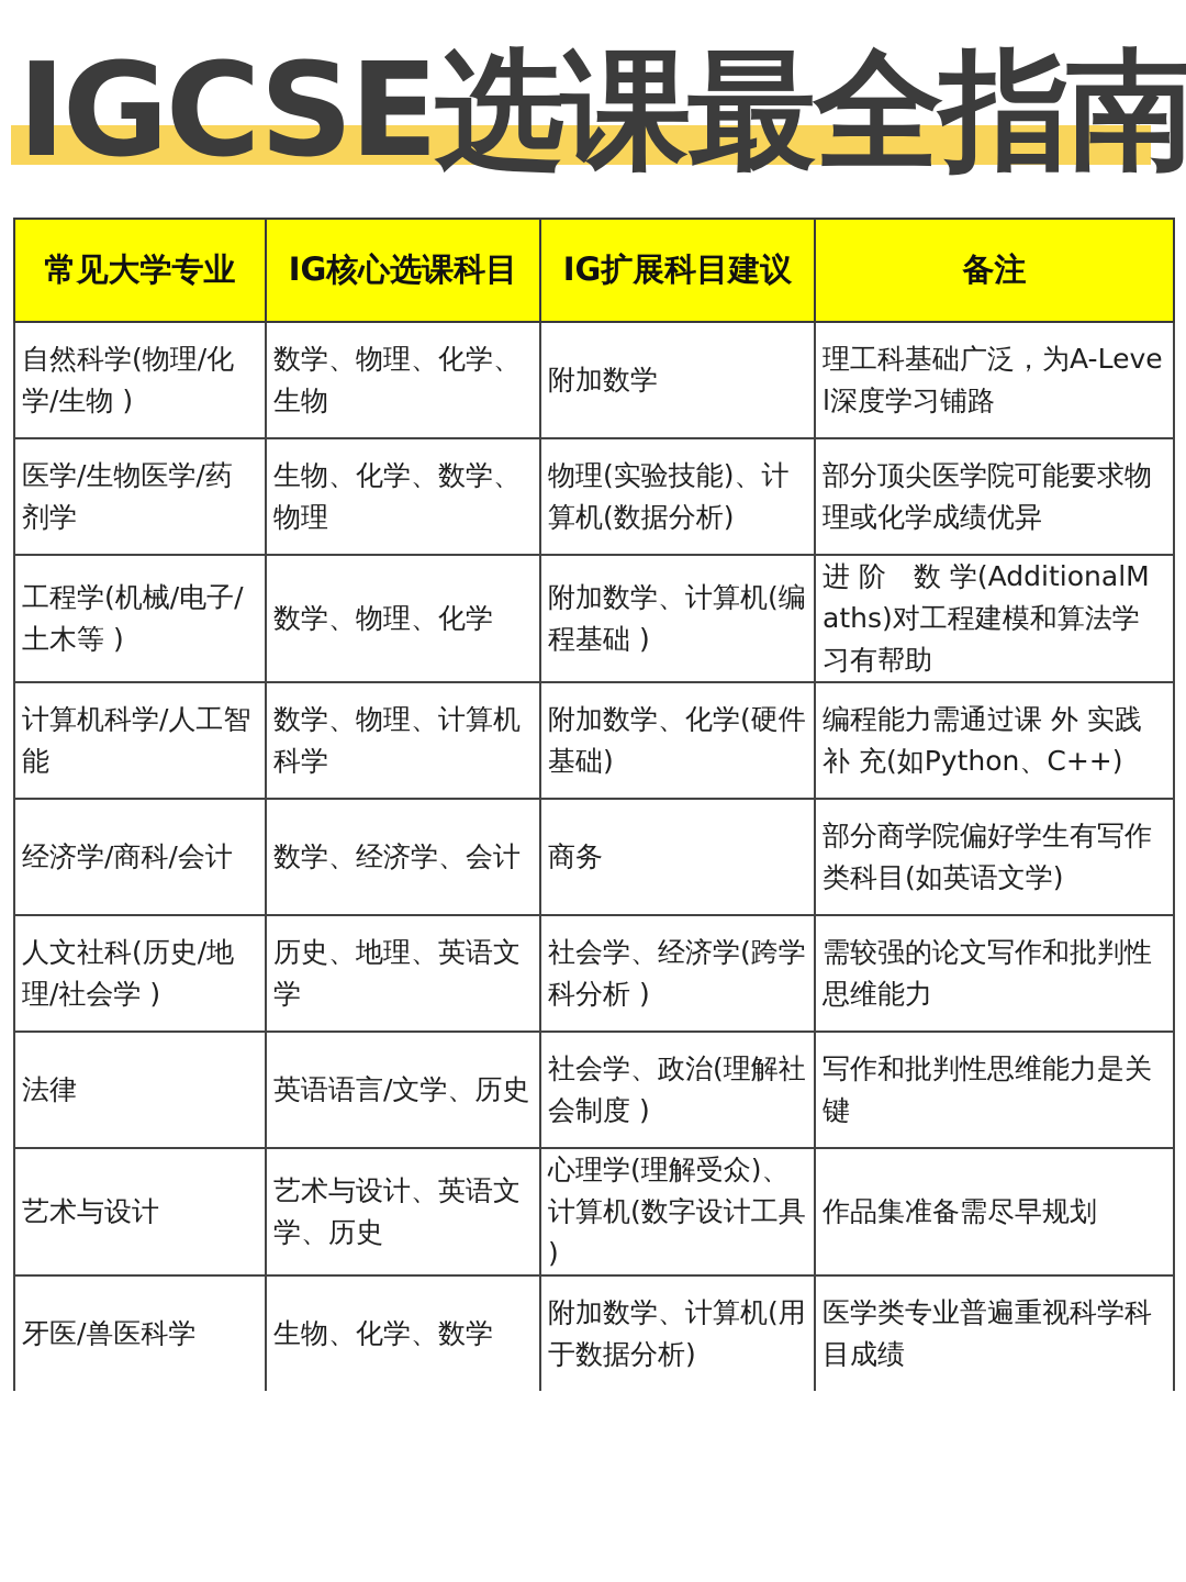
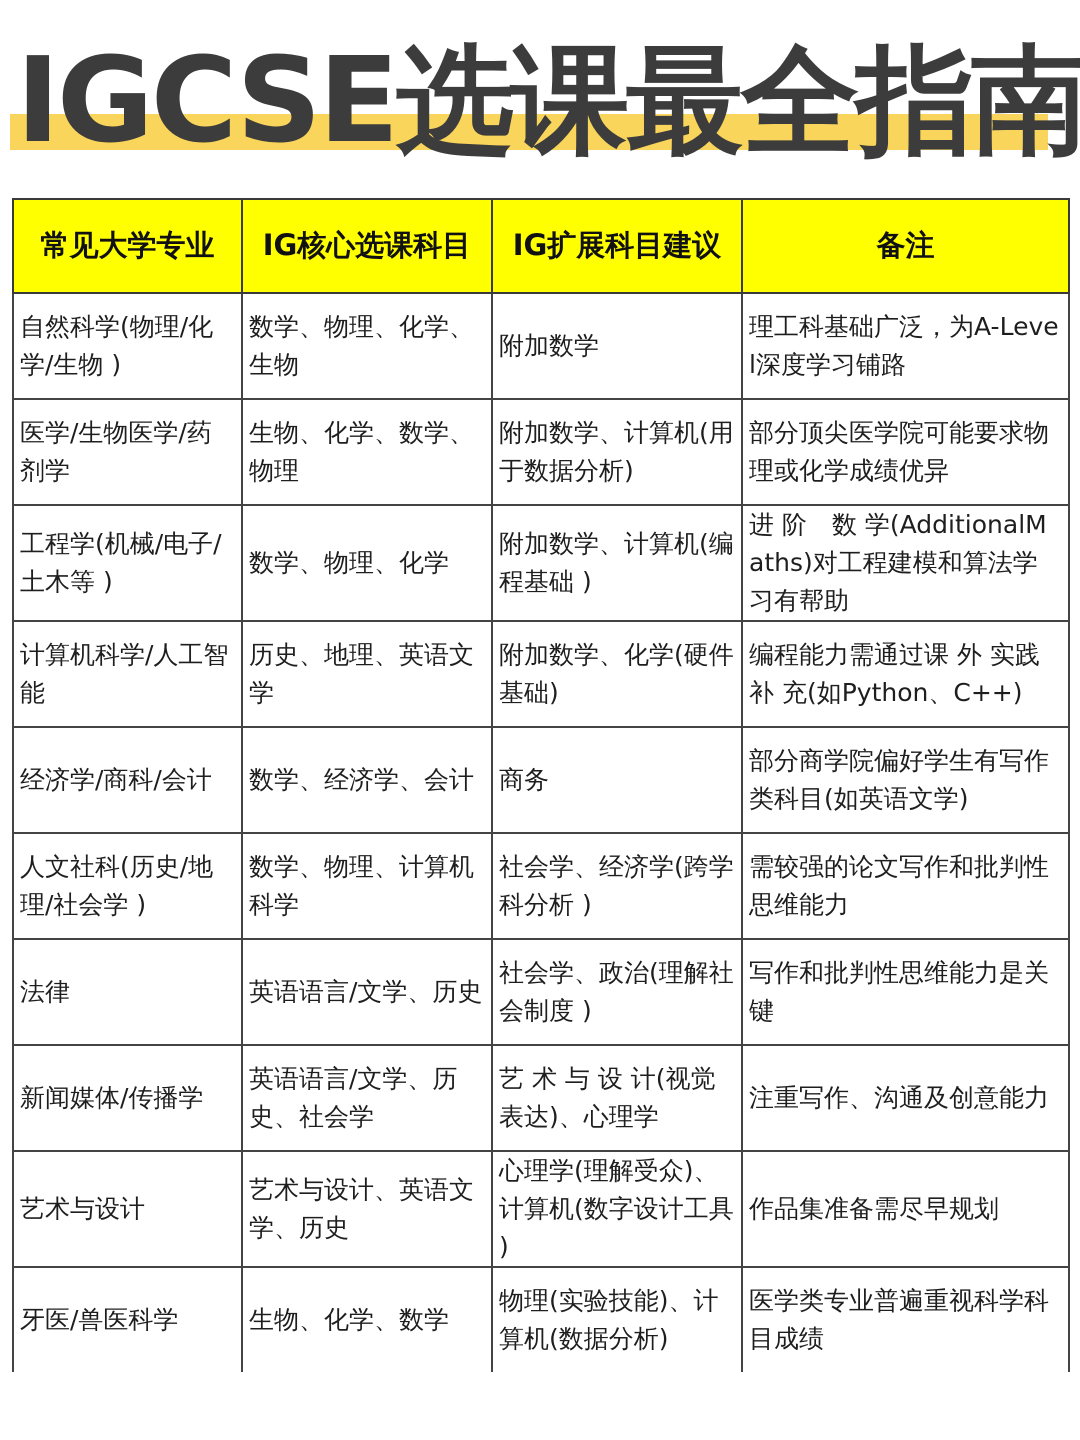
  IGCSE选课最全指南
  常见大学专业	IG核心选课科目	IG扩展科目建议	备注
  自然科学(物理/化学/生物 )	数学、物理、化学、生物	附加数学	理工科基础广泛，为A-Level深度学习铺路
- 医学/生物医学/药剂学	生物、化学、数学、物理	物理(实验技能)、计算机(数据分析)	部分顶尖医学院可能要求物理或化学成绩优异
+ 医学/生物医学/药剂学	生物、化学、数学、物理	附加数学、计算机(用于数据分析)	部分顶尖医学院可能要求物理或化学成绩优异
  工程学(机械/电子/土木等 )	数学、物理、化学	附加数学、计算机(编程基础 )	进 阶 数 学(AdditionalMaths)对工程建模和算法学习有帮助
- 计算机科学/人工智能	数学、物理、计算机科学	附加数学、化学(硬件基础)	编程能力需通过课 外 实践 补 充(如Python、C++)
+ 计算机科学/人工智能	历史、地理、英语文学	附加数学、化学(硬件基础)	编程能力需通过课 外 实践 补 充(如Python、C++)
  经济学/商科/会计	数学、经济学、会计	商务	部分商学院偏好学生有写作类科目(如英语文学)
- 人文社科(历史/地理/社会学 )	历史、地理、英语文学	社会学、经济学(跨学科分析 )	需较强的论文写作和批判性思维能力
+ 人文社科(历史/地理/社会学 )	数学、物理、计算机科学	社会学、经济学(跨学科分析 )	需较强的论文写作和批判性思维能力
  法律	英语语言/文学、历史	社会学、政治(理解社会制度 )	写作和批判性思维能力是关键
+ 新闻媒体/传播学	英语语言/文学、历史、社会学	艺 术 与 设 计(视觉表达)、心理学	注重写作、沟通及创意能力
  艺术与设计	艺术与设计、英语文学、历史	心理学(理解受众)、计算机(数字设计工具 )	作品集准备需尽早规划
- 牙医/兽医科学	生物、化学、数学	附加数学、计算机(用于数据分析)	医学类专业普遍重视科学科目成绩
+ 牙医/兽医科学	生物、化学、数学	物理(实验技能)、计算机(数据分析)	医学类专业普遍重视科学科目成绩
